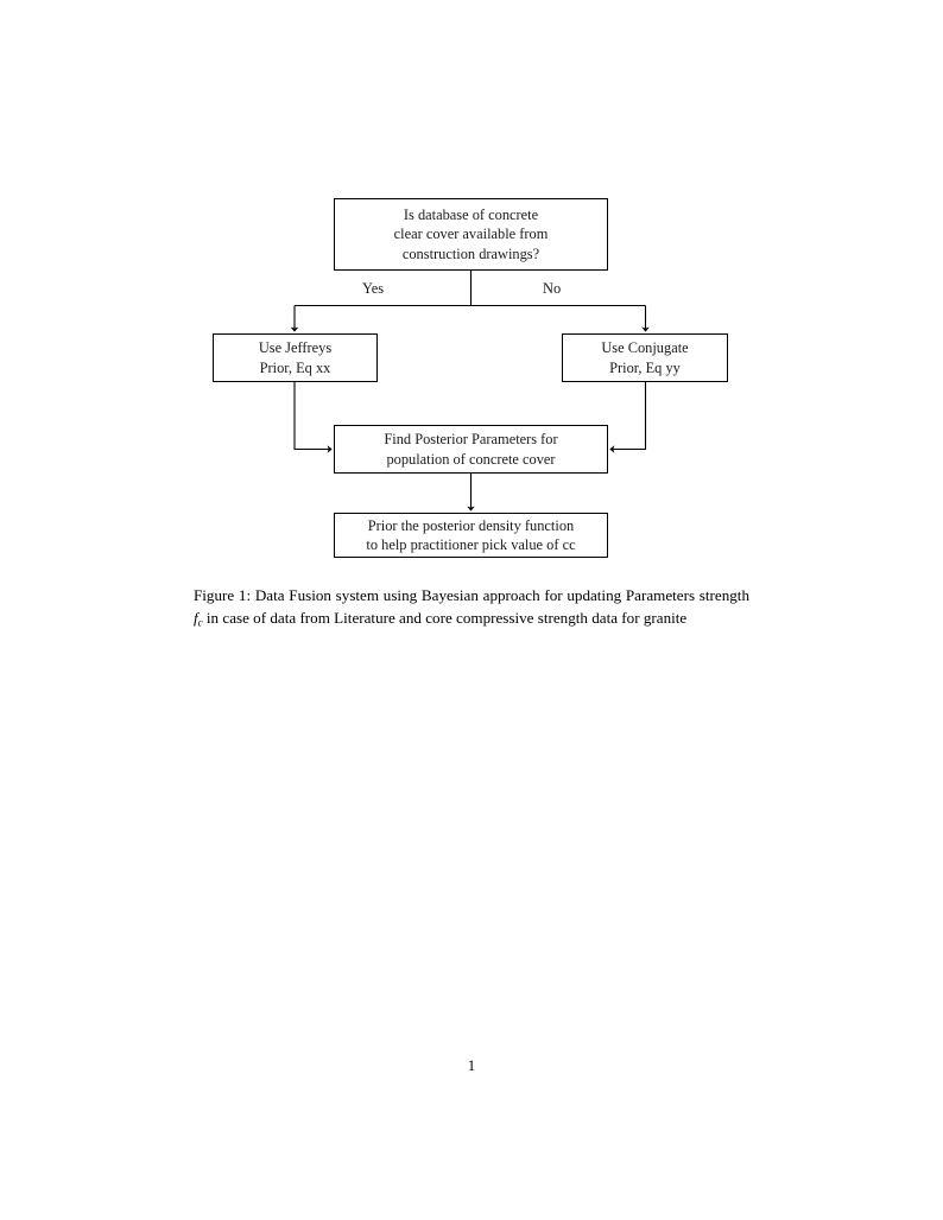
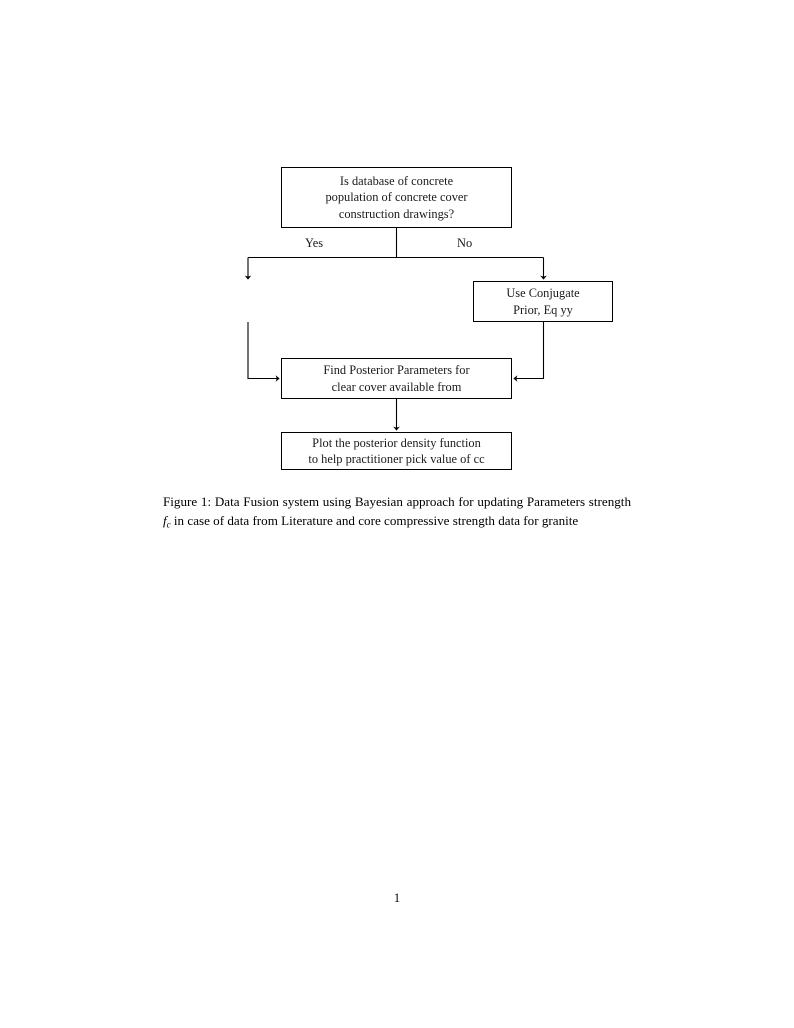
  Is database of concrete
- clear cover available from
+ population of concrete cover
  construction drawings?
  Yes
  No
- Use Jeffreys
- Prior, Eq xx
  Use Conjugate
  Prior, Eq yy
  Find Posterior Parameters for
- population of concrete cover
+ clear cover available from
- Prior the posterior density function
+ Plot the posterior density function
  to help practitioner pick value of cc
  Figure 1: Data Fusion system using Bayesian approach for updating Parameters strength fc in case of data from Literature and core compressive strength data for granite
  1
